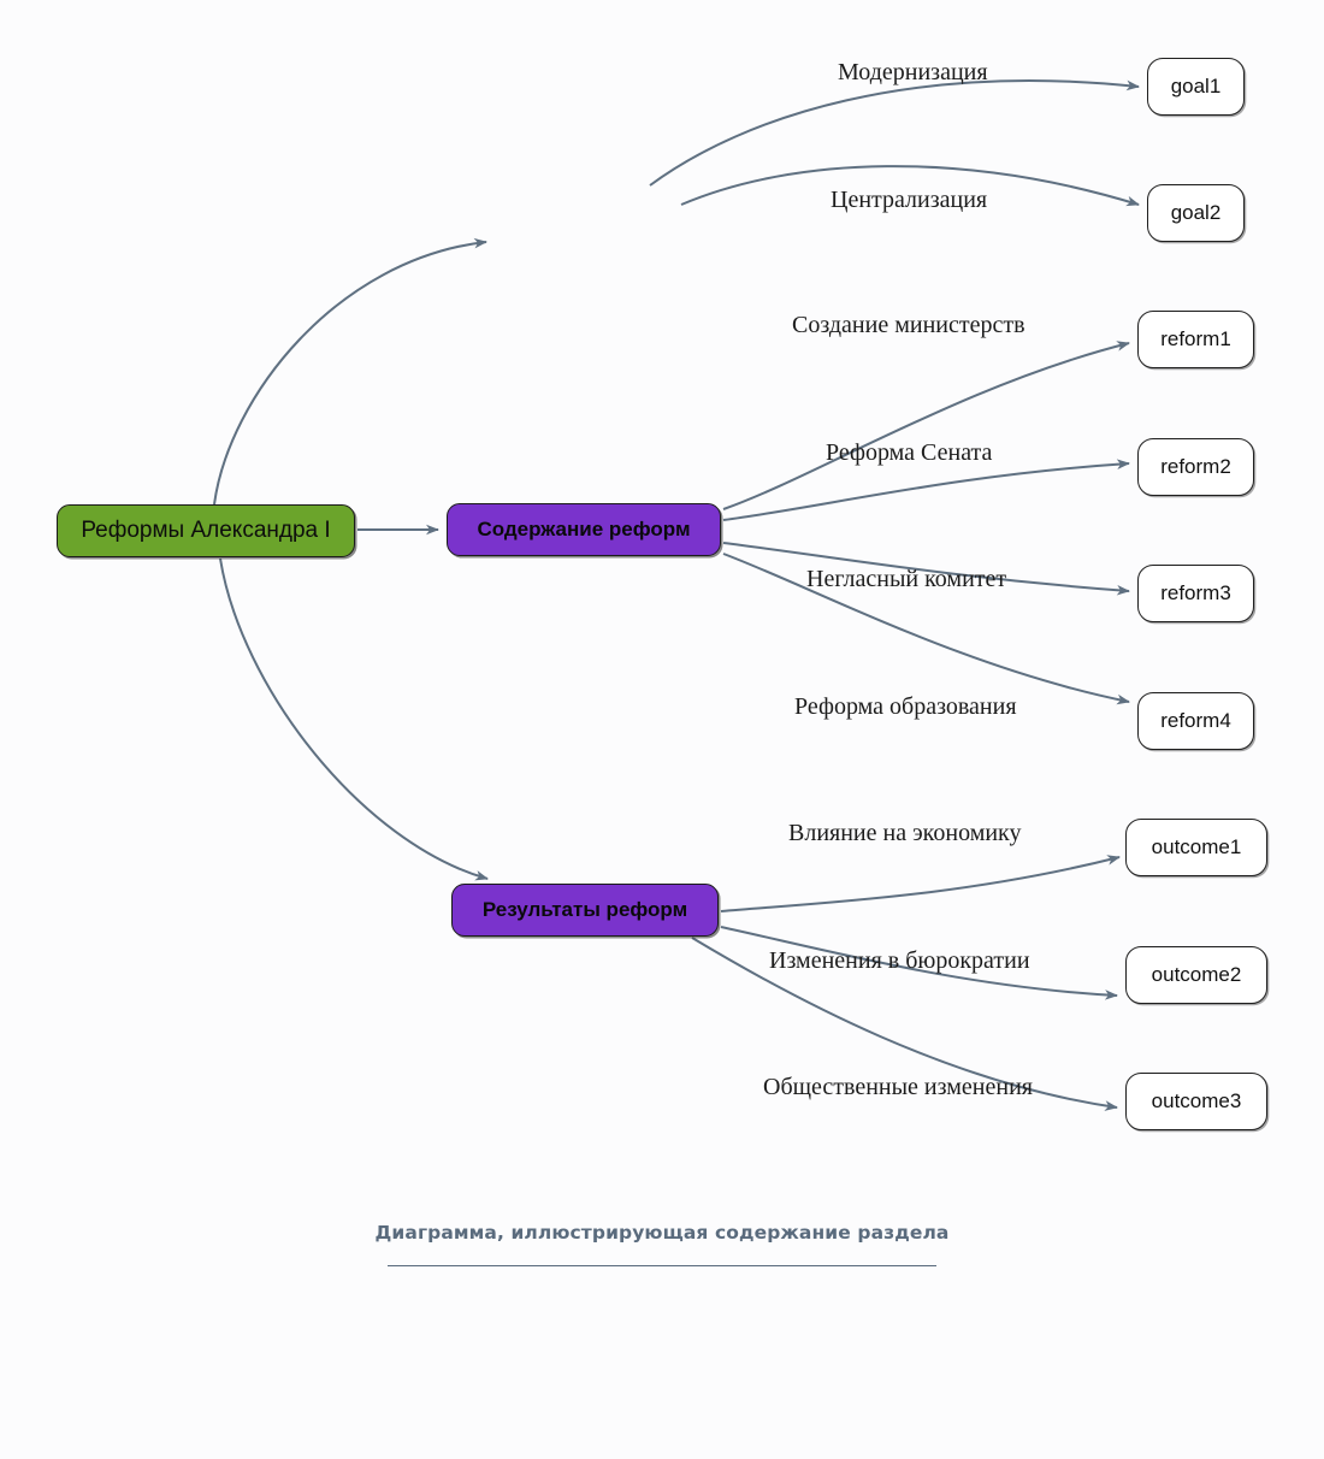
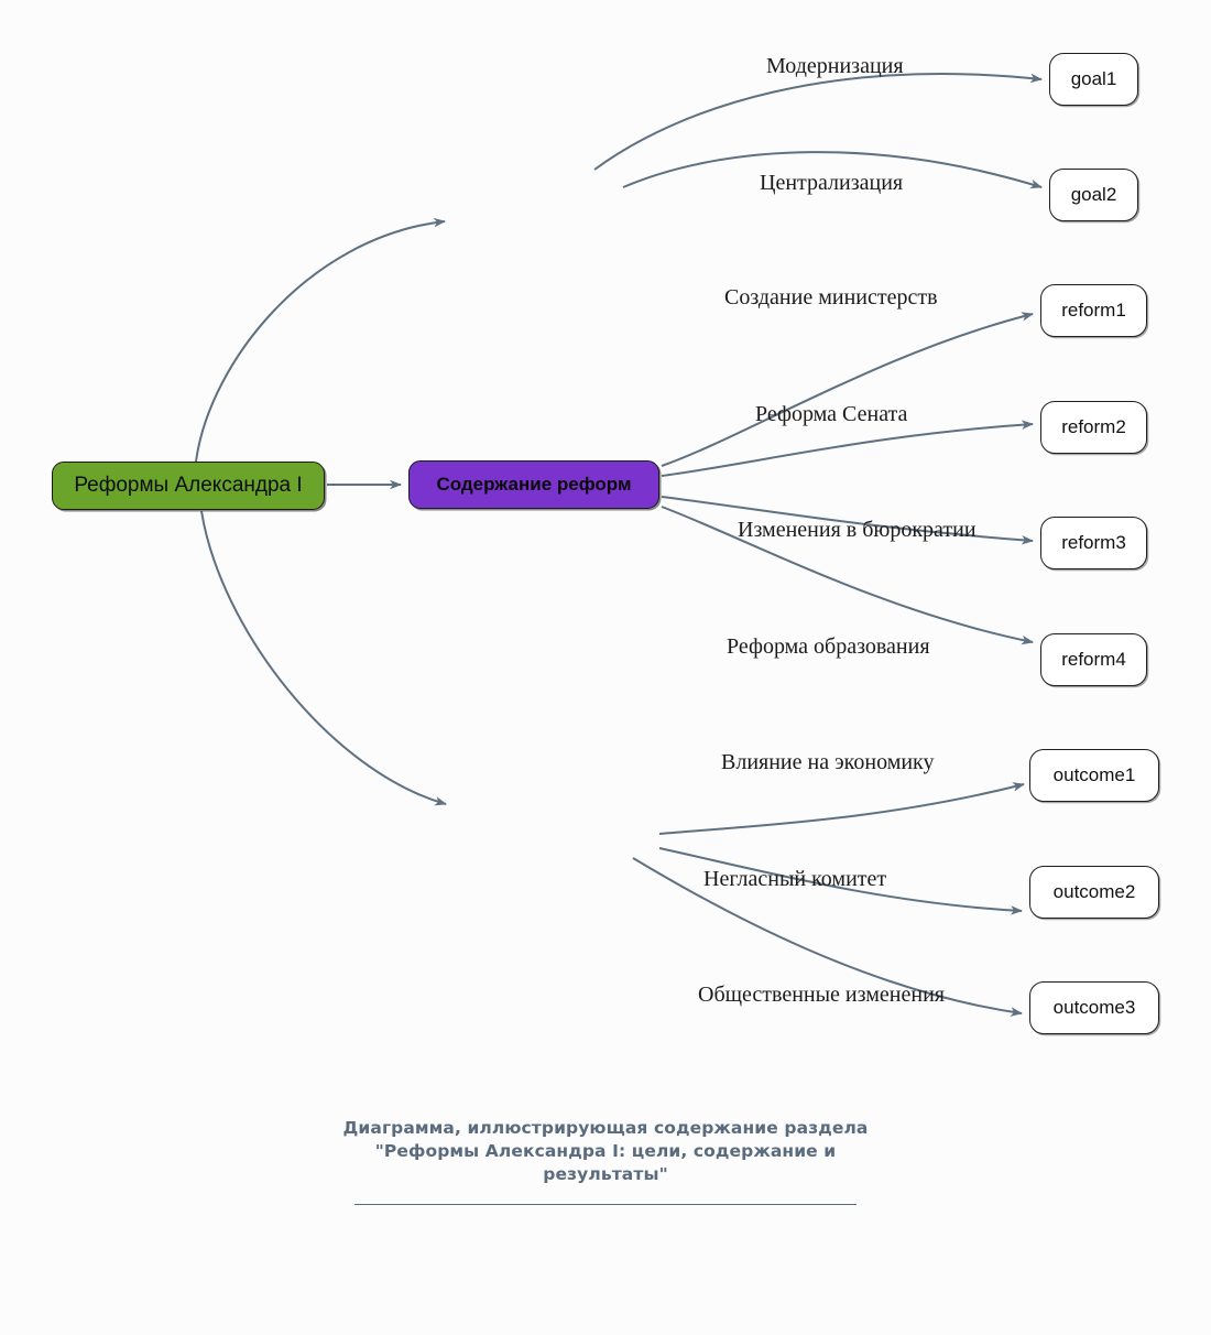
  Реформы Александра I
  Содержание реформ
- Результаты реформ
  goal1
  goal2
  reform1
  reform2
  reform3
  reform4
  outcome1
  outcome2
  outcome3
  Модернизация
  Централизация
  Создание министерств
  Реформа Сената
- Негласный комитет
+ Изменения в бюрократии
  Реформа образования
  Влияние на экономику
- Изменения в бюрократии
+ Негласный комитет
  Общественные изменения
  Диаграмма, иллюстрирующая содержание раздела
+ "Реформы Александра I: цели, содержание и
+ результаты"
